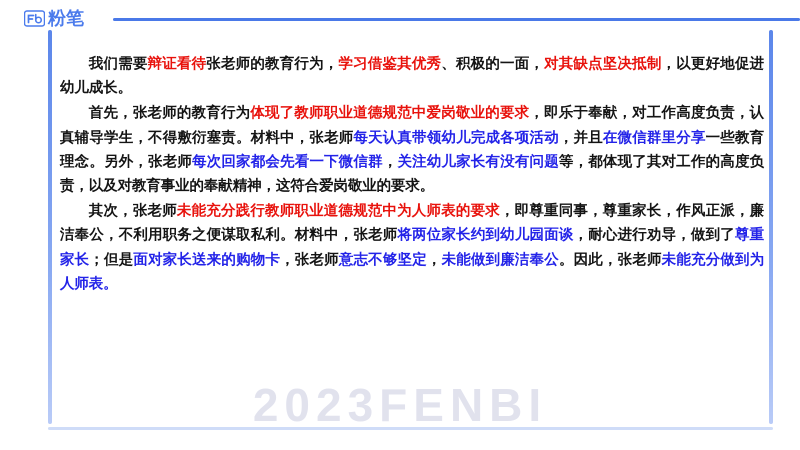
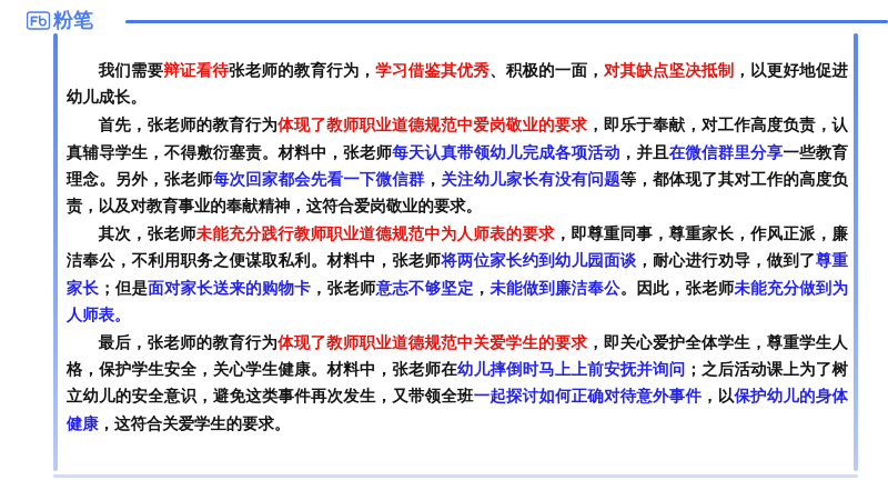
- 2023FENBI
  粉笔
  我们需要辩证看待张老师的教育行为，学习借鉴其优秀、积极的一面，对其缺点坚决抵制，以更好地促进幼儿成长。
  首先，张老师的教育行为体现了教师职业道德规范中爱岗敬业的要求，即乐于奉献，对工作高度负责，认真辅导学生，不得敷衍塞责。材料中，张老师每天认真带领幼儿完成各项活动，并且在微信群里分享一些教育理念。另外，张老师每次回家都会先看一下微信群，关注幼儿家长有没有问题等，都体现了其对工作的高度负责，以及对教育事业的奉献精神，这符合爱岗敬业的要求。
  其次，张老师未能充分践行教师职业道德规范中为人师表的要求，即尊重同事，尊重家长，作风正派，廉洁奉公，不利用职务之便谋取私利。材料中，张老师将两位家长约到幼儿园面谈，耐心进行劝导，做到了尊重家长；但是面对家长送来的购物卡，张老师意志不够坚定，未能做到廉洁奉公。因此，张老师未能充分做到为人师表。
+ 最后，张老师的教育行为体现了教师职业道德规范中关爱学生的要求，即关心爱护全体学生，尊重学生人格，保护学生安全，关心学生健康。材料中，张老师在幼儿摔倒时马上上前安抚并询问；之后活动课上为了树立幼儿的安全意识，避免这类事件再次发生，又带领全班一起探讨如何正确对待意外事件，以保护幼儿的身体健康，这符合关爱学生的要求。
